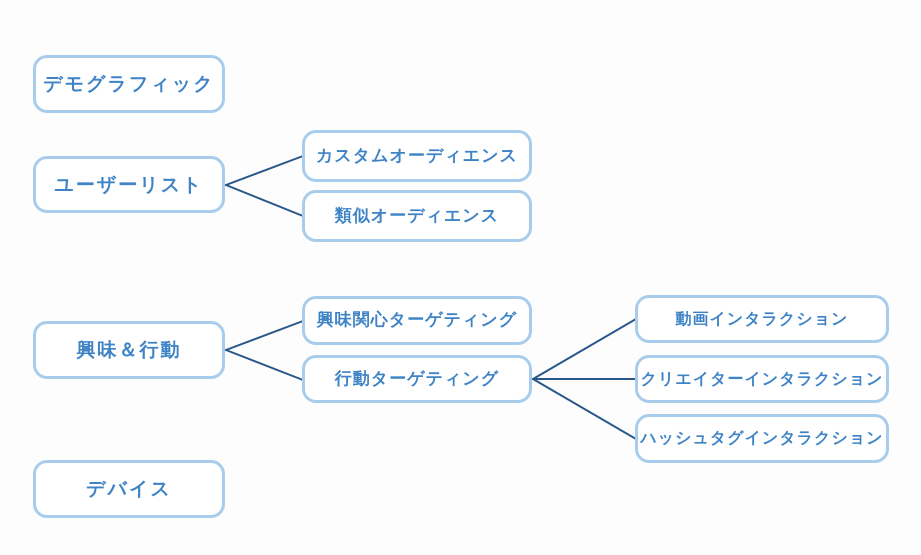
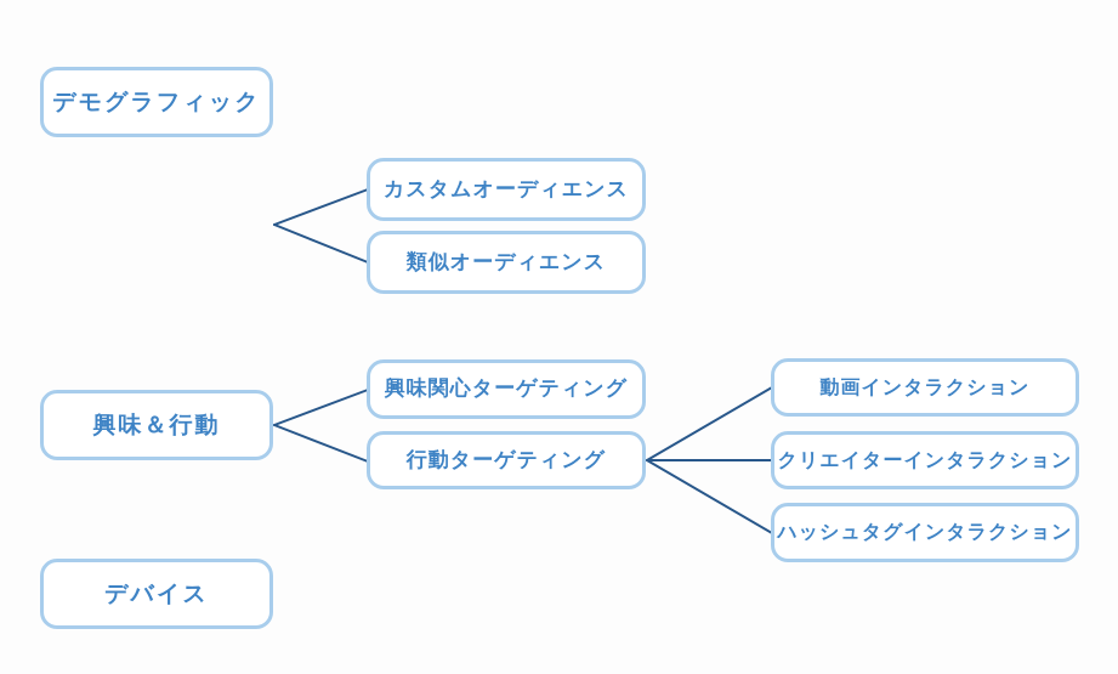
  デモグラフィック
- ユーザーリスト
  カスタムオーディエンス
  類似オーディエンス
  興味＆行動
  興味関心ターゲティング
  行動ターゲティング
  動画インタラクション
  クリエイターインタラクション
  ハッシュタグインタラクション
  デバイス
